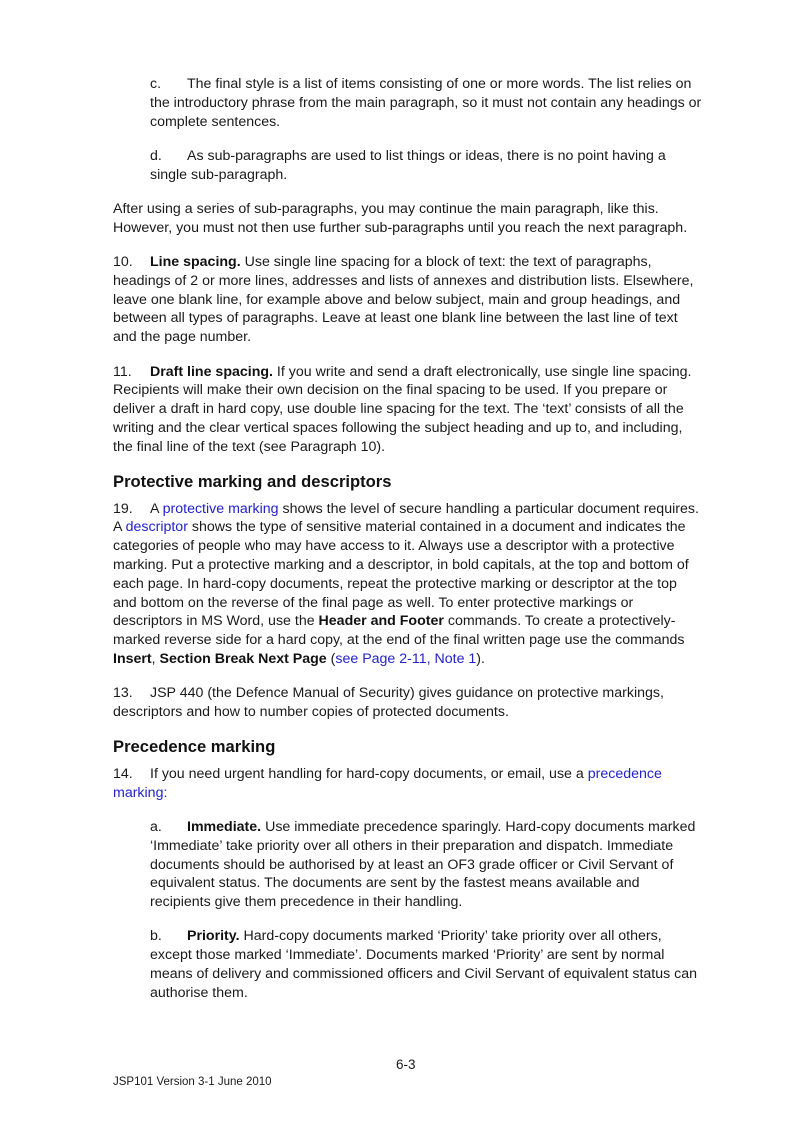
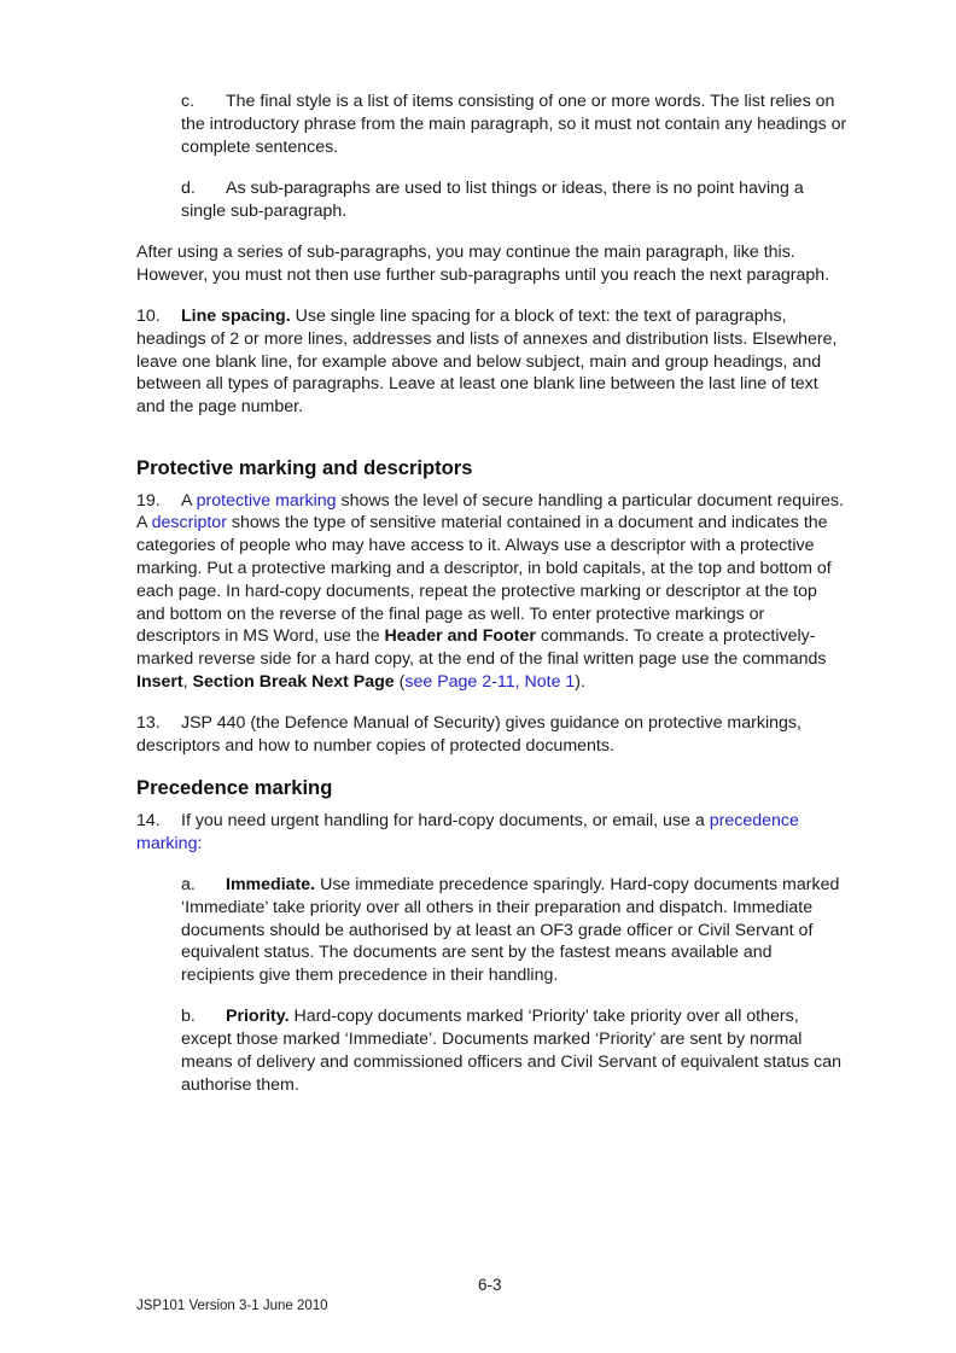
  c. The final style is a list of items consisting of one or more words. The list relies on the introductory phrase from the main paragraph, so it must not contain any headings or complete sentences.
  d. As sub-paragraphs are used to list things or ideas, there is no point having a single sub-paragraph.
  After using a series of sub-paragraphs, you may continue the main paragraph, like this. However, you must not then use further sub-paragraphs until you reach the next paragraph.
  10. Line spacing. Use single line spacing for a block of text: the text of paragraphs, headings of 2 or more lines, addresses and lists of annexes and distribution lists. Elsewhere, leave one blank line, for example above and below subject, main and group headings, and between all types of paragraphs. Leave at least one blank line between the last line of text and the page number.
- 11. Draft line spacing. If you write and send a draft electronically, use single line spacing. Recipients will make their own decision on the final spacing to be used. If you prepare or deliver a draft in hard copy, use double line spacing for the text. The ‘text’ consists of all the writing and the clear vertical spaces following the subject heading and up to, and including, the final line of the text (see Paragraph 10).
  Protective marking and descriptors
  19. A protective marking shows the level of secure handling a particular document requires. A descriptor shows the type of sensitive material contained in a document and indicates the categories of people who may have access to it. Always use a descriptor with a protective marking. Put a protective marking and a descriptor, in bold capitals, at the top and bottom of each page. In hard-copy documents, repeat the protective marking or descriptor at the top and bottom on the reverse of the final page as well. To enter protective markings or descriptors in MS Word, use the Header and Footer commands. To create a protectively-marked reverse side for a hard copy, at the end of the final written page use the commands Insert, Section Break Next Page (see Page 2-11, Note 1).
  13. JSP 440 (the Defence Manual of Security) gives guidance on protective markings, descriptors and how to number copies of protected documents.
  Precedence marking
  14. If you need urgent handling for hard-copy documents, or email, use a precedence marking:
  a. Immediate. Use immediate precedence sparingly. Hard-copy documents marked ‘Immediate’ take priority over all others in their preparation and dispatch. Immediate documents should be authorised by at least an OF3 grade officer or Civil Servant of equivalent status. The documents are sent by the fastest means available and recipients give them precedence in their handling.
  b. Priority. Hard-copy documents marked ‘Priority’ take priority over all others, except those marked ‘Immediate’. Documents marked ‘Priority’ are sent by normal means of delivery and commissioned officers and Civil Servant of equivalent status can authorise them.
  6-3
  JSP101 Version 3-1 June 2010
